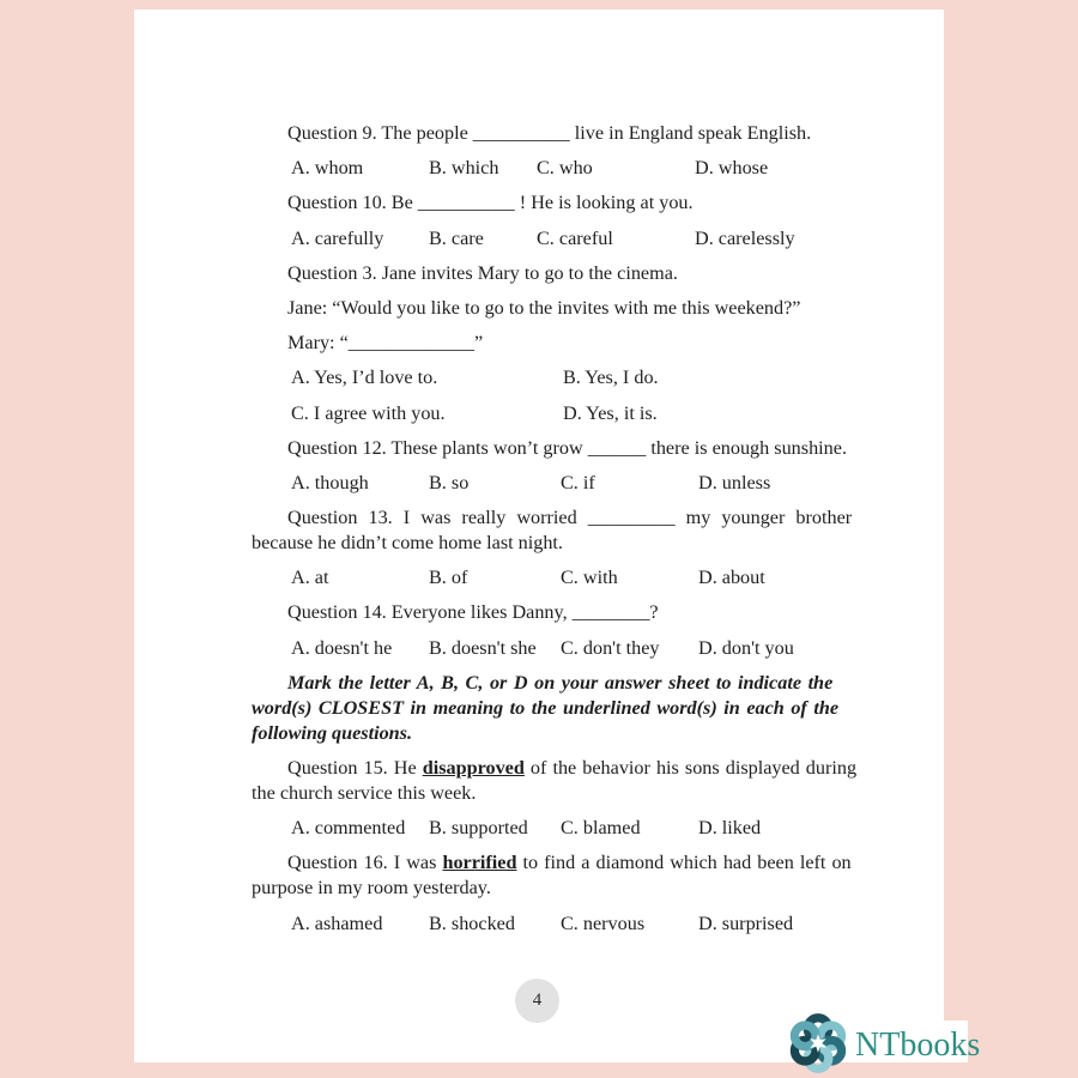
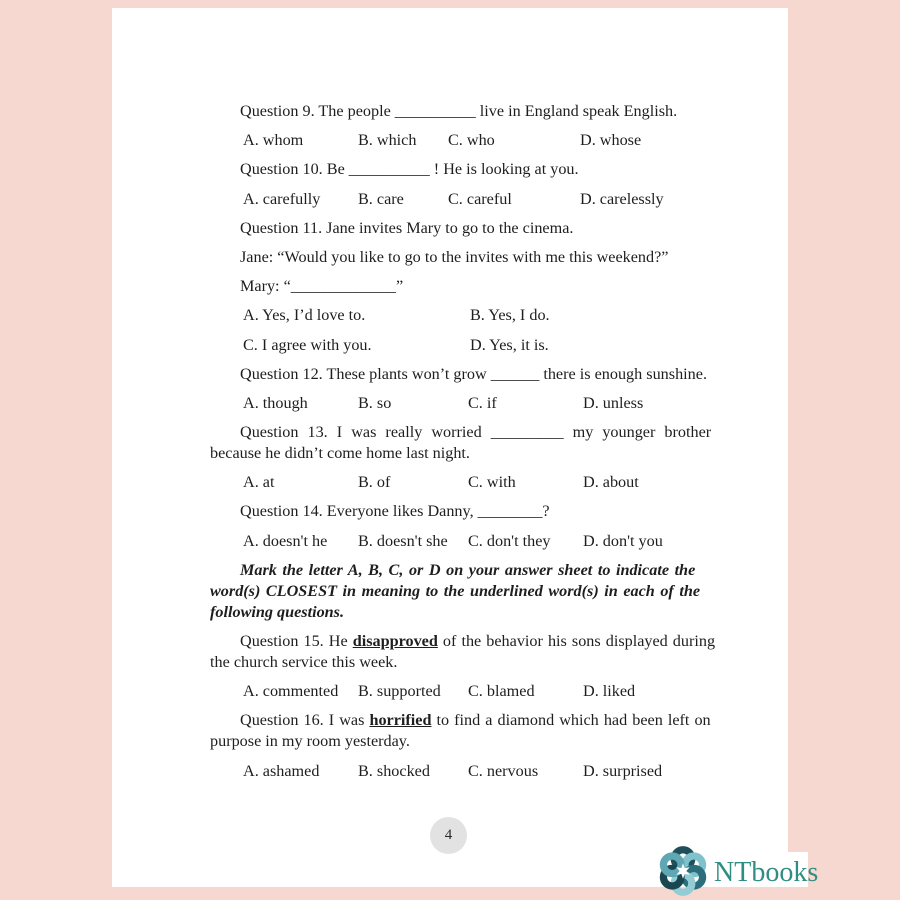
  Question 9. The people __________ live in England speak English.
  A. whom
  B. which
  C. who
  D. whose
  Question 10. Be __________ ! He is looking at you.
  A. carefully
  B. care
  C. careful
  D. carelessly
- Question 3. Jane invites Mary to go to the cinema.
+ Question 11. Jane invites Mary to go to the cinema.
  Jane: “Would you like to go to the invites with me this weekend?”
  Mary: “_____________”
  A. Yes, I’d love to.
  B. Yes, I do.
  C. I agree with you.
  D. Yes, it is.
  Question 12. These plants won’t grow ______ there is enough sunshine.
  A. though
  B. so
  C. if
  D. unless
  Question 13. I was really worried _________ my younger brother
  because he didn’t come home last night.
  A. at
  B. of
  C. with
  D. about
  Question 14. Everyone likes Danny, ________?
  A. doesn't he
  B. doesn't she
  C. don't they
  D. don't you
  Mark the letter A, B, C, or D on your answer sheet to indicate the
  word(s) CLOSEST in meaning to the underlined word(s) in each of the
  following questions.
  Question 15. He disapproved of the behavior his sons displayed during
  the church service this week.
  A. commented
  B. supported
  C. blamed
  D. liked
  Question 16. I was horrified to find a diamond which had been left on
  purpose in my room yesterday.
  A. ashamed
  B. shocked
  C. nervous
  D. surprised
  4
  NTbooks
